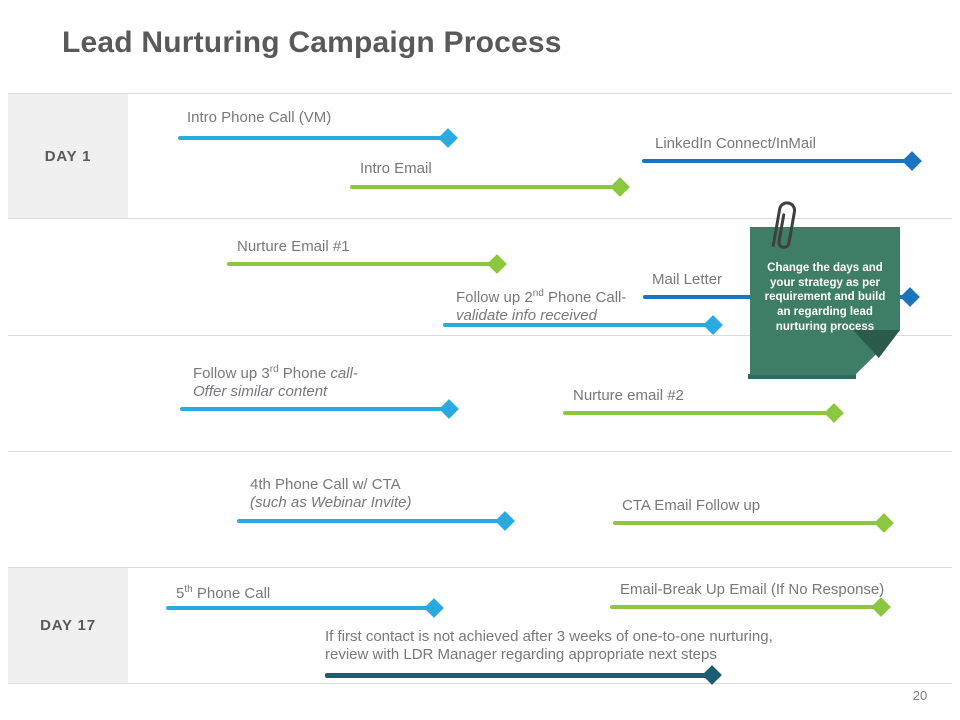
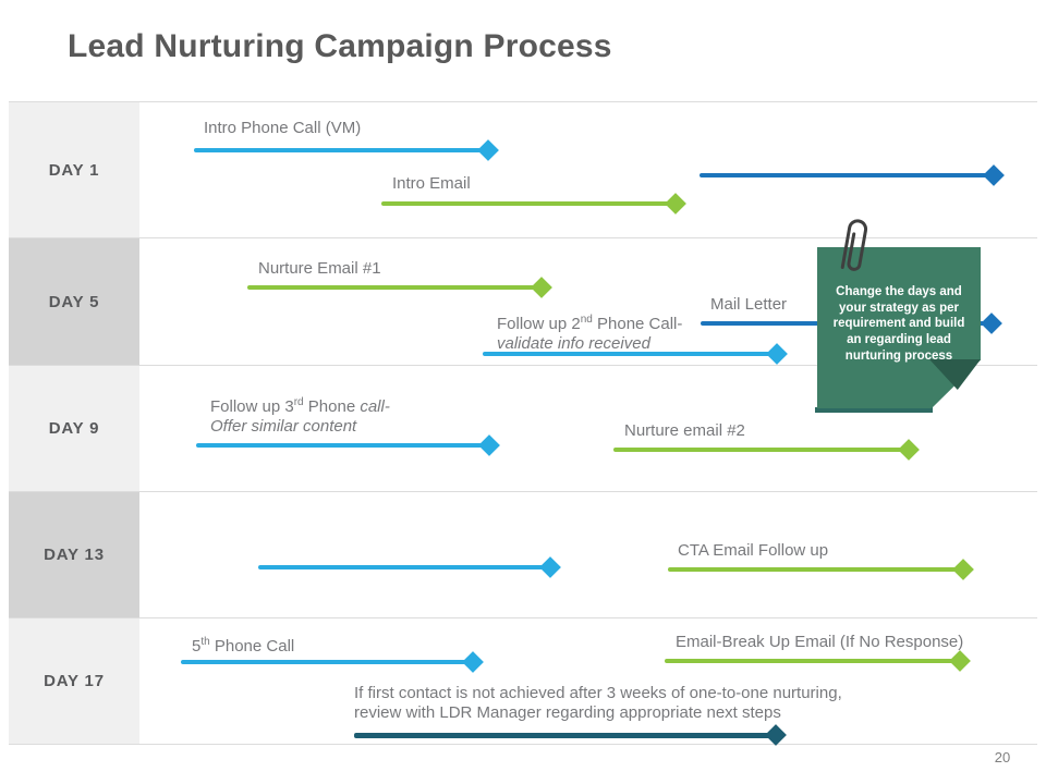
  Lead Nurturing Campaign Process
  DAY 1
+ DAY 5
+ DAY 9
+ DAY 13
  DAY 17
  Intro Phone Call (VM)
  Intro Email
- LinkedIn Connect/InMail
  Nurture Email #1
  Follow up 2nd Phone Call-
  validate info received
  Mail Letter
  Change the days and your strategy as per requirement and build an regarding lead nurturing process
  Follow up 3rd Phone call-
  Offer similar content
  Nurture email #2
- 4th Phone Call w/ CTA
- (such as Webinar Invite)
  CTA Email Follow up
  5th Phone Call
  Email-Break Up Email (If No Response)
  If first contact is not achieved after 3 weeks of one-to-one nurturing,
  review with LDR Manager regarding appropriate next steps
  20
